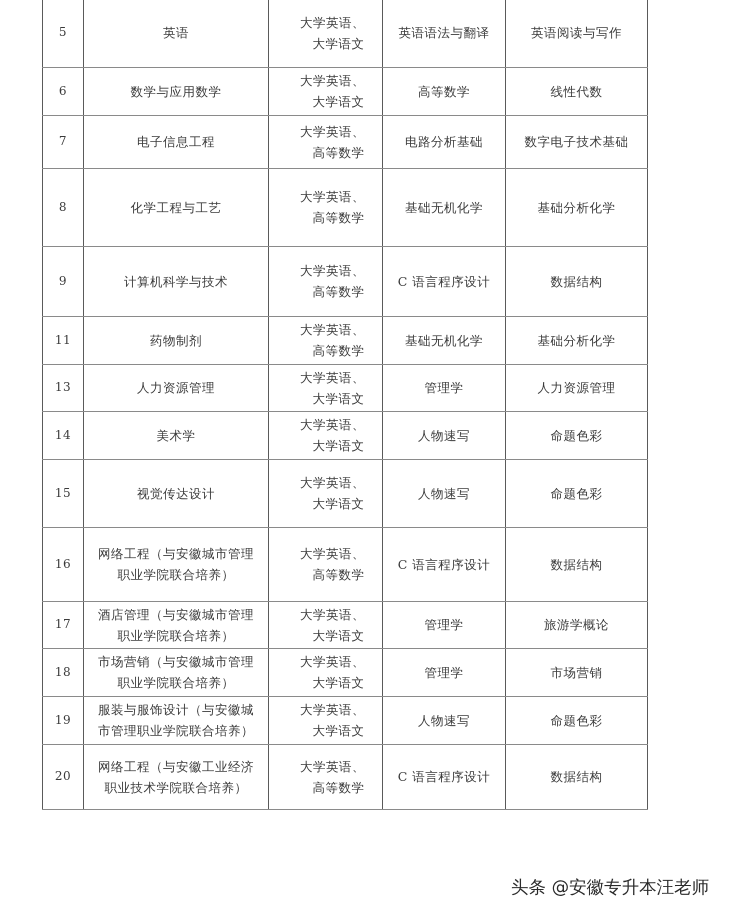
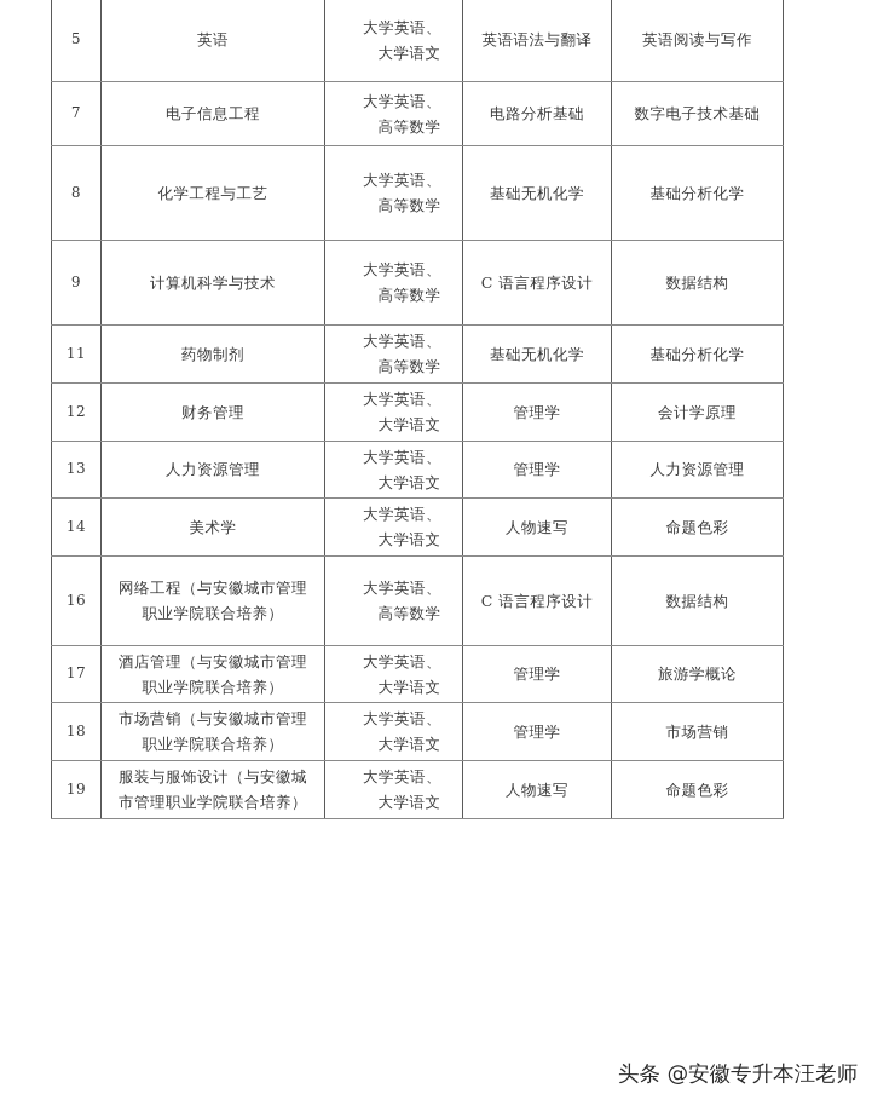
  5	英语	大学英语、大学语文	英语语法与翻译	英语阅读与写作
- 6	数学与应用数学	大学英语、大学语文	高等数学	线性代数
  7	电子信息工程	大学英语、高等数学	电路分析基础	数字电子技术基础
  8	化学工程与工艺	大学英语、高等数学	基础无机化学	基础分析化学
  9	计算机科学与技术	大学英语、高等数学	C 语言程序设计	数据结构
  11	药物制剂	大学英语、高等数学	基础无机化学	基础分析化学
+ 12	财务管理	大学英语、大学语文	管理学	会计学原理
  13	人力资源管理	大学英语、大学语文	管理学	人力资源管理
  14	美术学	大学英语、大学语文	人物速写	命题色彩
- 15	视觉传达设计	大学英语、大学语文	人物速写	命题色彩
  16	网络工程（与安徽城市管理职业学院联合培养）	大学英语、高等数学	C 语言程序设计	数据结构
  17	酒店管理（与安徽城市管理职业学院联合培养）	大学英语、大学语文	管理学	旅游学概论
  18	市场营销（与安徽城市管理职业学院联合培养）	大学英语、大学语文	管理学	市场营销
  19	服装与服饰设计（与安徽城市管理职业学院联合培养）	大学英语、大学语文	人物速写	命题色彩
- 20	网络工程（与安徽工业经济职业技术学院联合培养）	大学英语、高等数学	C 语言程序设计	数据结构
  头条 @安徽专升本汪老师
